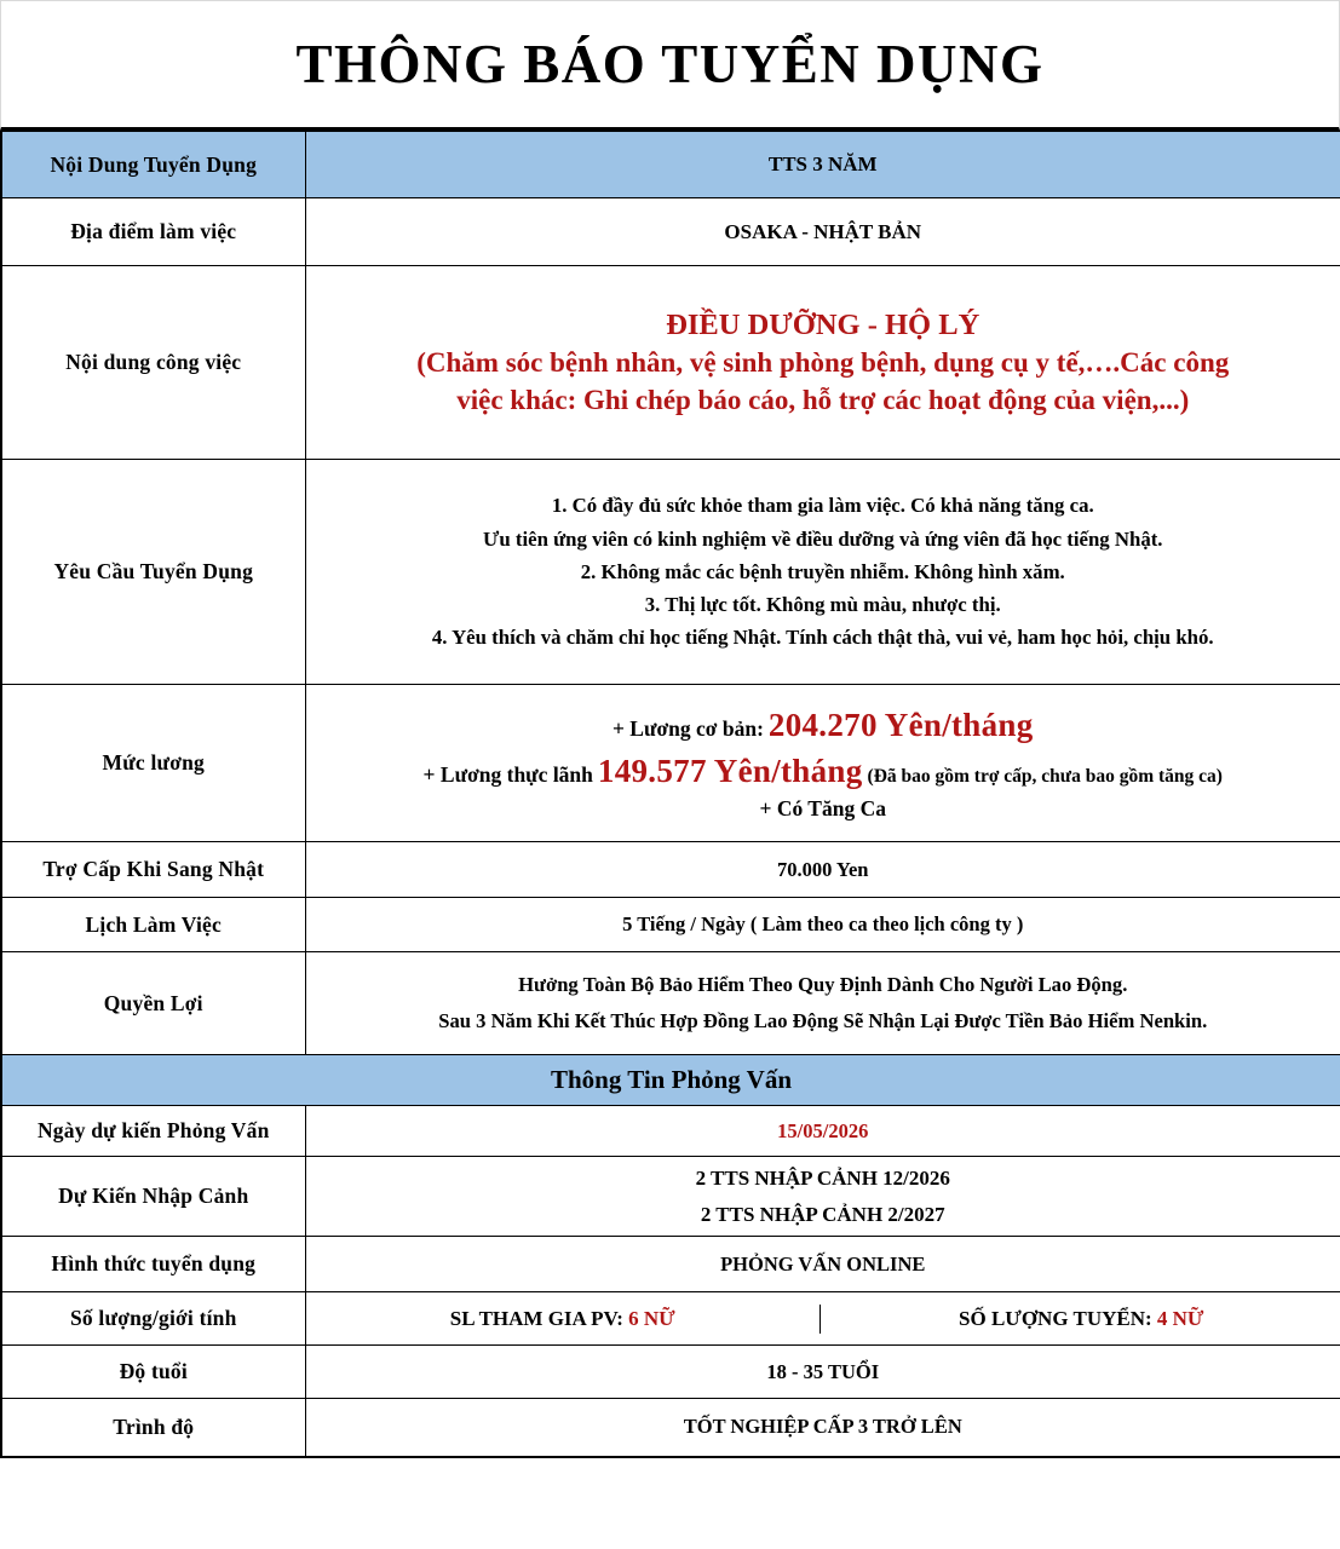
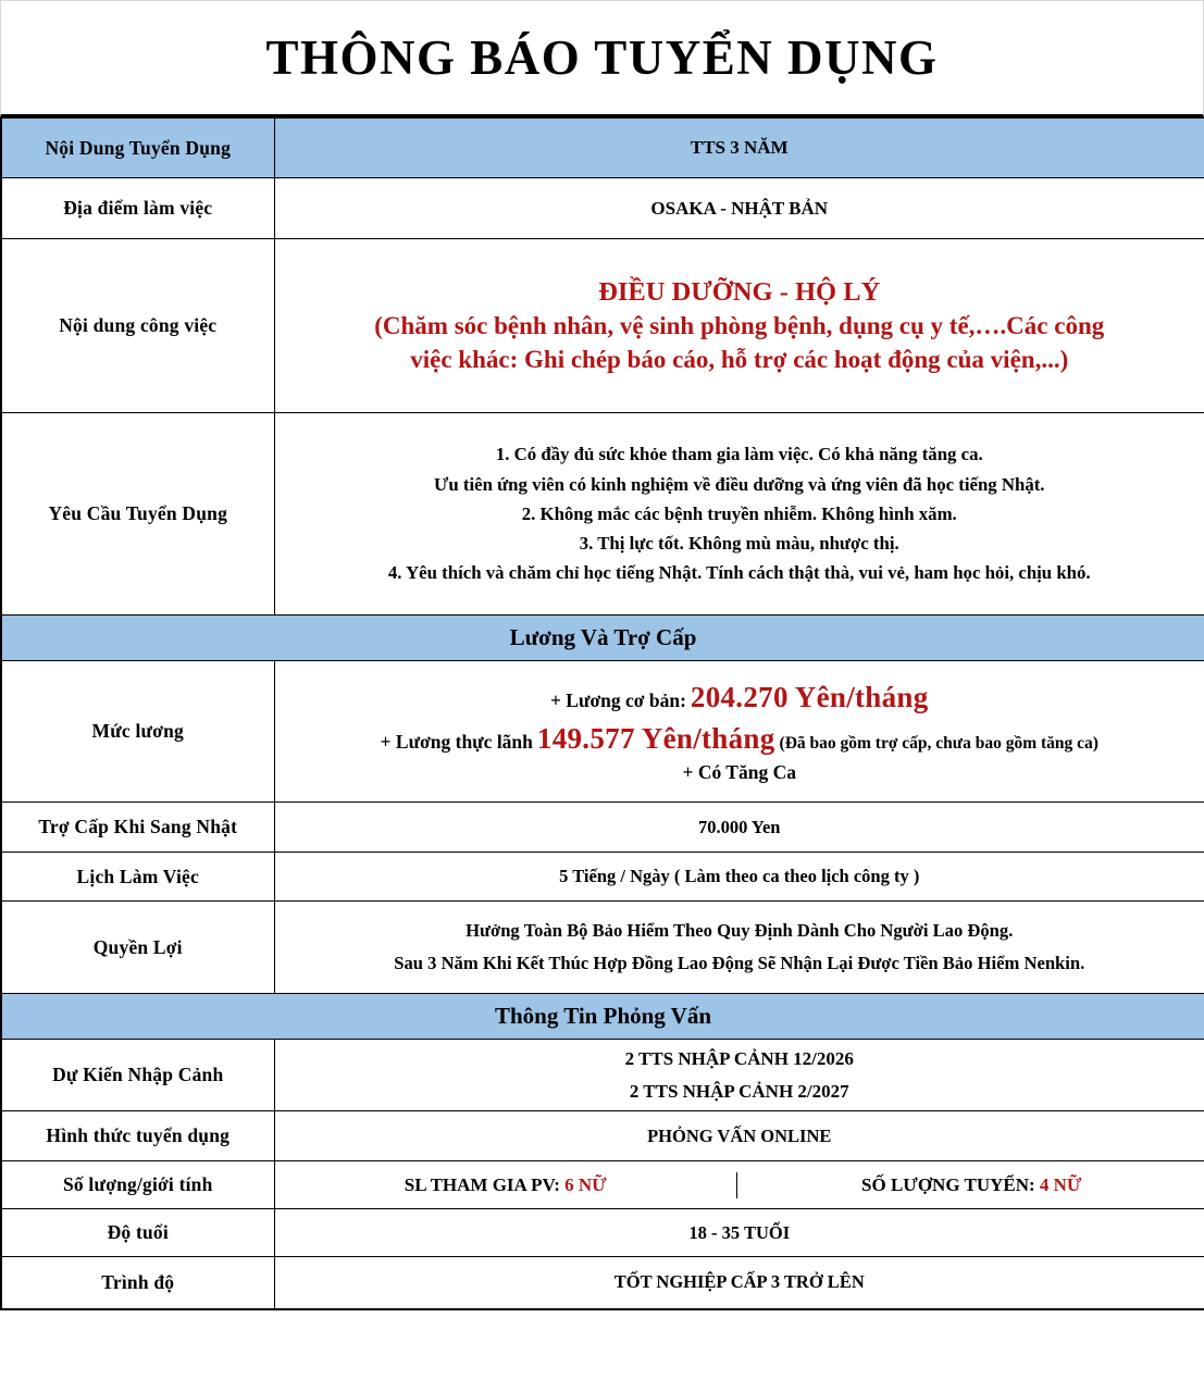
  THÔNG BÁO TUYỂN DỤNG
  Nội Dung Tuyển Dụng	TTS 3 NĂM
  Địa điểm làm việc	OSAKA - NHẬT BẢN
  Nội dung công việc	ĐIỀU DƯỠNG - HỘ LÝ (Chăm sóc bệnh nhân, vệ sinh phòng bệnh, dụng cụ y tế,….Các công việc khác: Ghi chép báo cáo, hỗ trợ các hoạt động của viện,...)
  Yêu Cầu Tuyển Dụng	1. Có đầy đủ sức khỏe tham gia làm việc. Có khả năng tăng ca. Ưu tiên ứng viên có kinh nghiệm về điều dưỡng và ứng viên đã học tiếng Nhật. 2. Không mắc các bệnh truyền nhiễm. Không hình xăm. 3. Thị lực tốt. Không mù màu, nhược thị. 4. Yêu thích và chăm chỉ học tiếng Nhật. Tính cách thật thà, vui vẻ, ham học hỏi, chịu khó.
+ Lương Và Trợ Cấp
  Mức lương	+ Lương cơ bản: 204.270 Yên/tháng + Lương thực lãnh 149.577 Yên/tháng (Đã bao gồm trợ cấp, chưa bao gồm tăng ca) + Có Tăng Ca
  Trợ Cấp Khi Sang Nhật	70.000 Yen
  Lịch Làm Việc	5 Tiếng / Ngày ( Làm theo ca theo lịch công ty )
  Quyền Lợi	Hưởng Toàn Bộ Bảo Hiểm Theo Quy Định Dành Cho Người Lao Động. Sau 3 Năm Khi Kết Thúc Hợp Đồng Lao Động Sẽ Nhận Lại Được Tiền Bảo Hiểm Nenkin.
  Thông Tin Phỏng Vấn
- Ngày dự kiến Phỏng Vấn	15/05/2026
  Dự Kiến Nhập Cảnh	2 TTS NHẬP CẢNH 12/2026 2 TTS NHẬP CẢNH 2/2027
  Hình thức tuyển dụng	PHỎNG VẤN ONLINE
  Số lượng/giới tính
  SL THAM GIA PV: 6 NỮ	SỐ LƯỢNG TUYỂN: 4 NỮ
  Độ tuổi	18 - 35 TUỔI
  Trình độ	TỐT NGHIỆP CẤP 3 TRỞ LÊN
